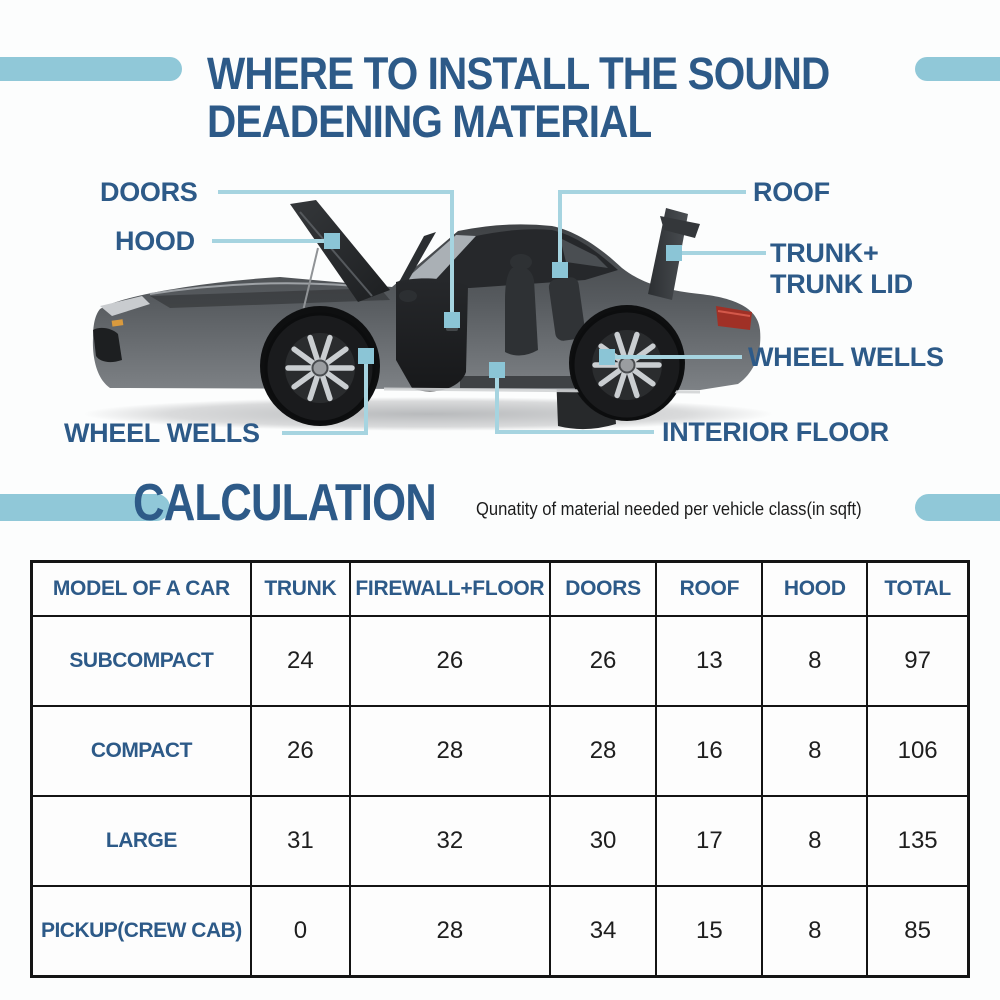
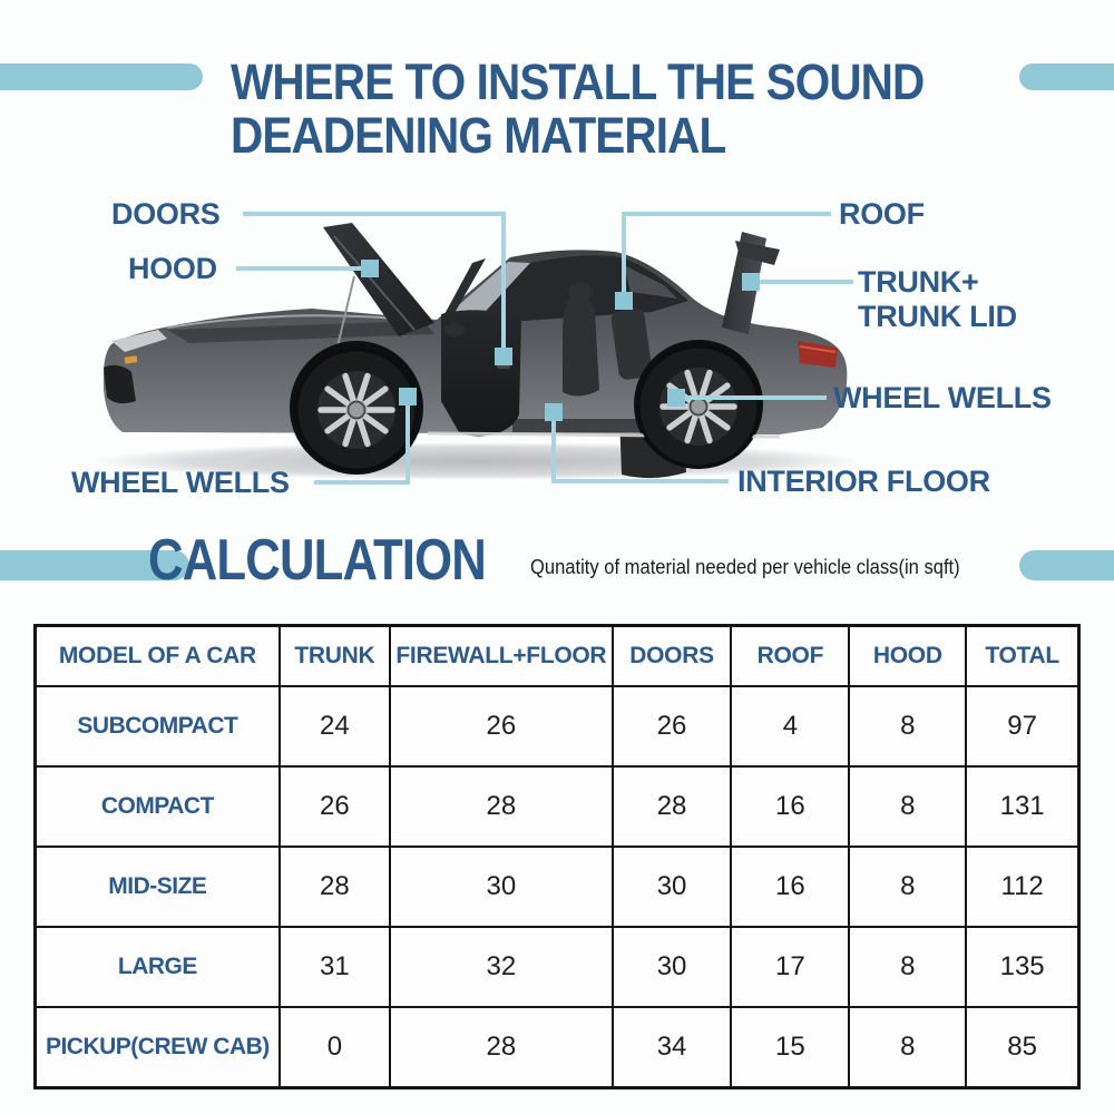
  WHERE TO INSTALL THE SOUND
  DEADENING MATERIAL
  DOORS
  HOOD
  ROOF
  TRUNK+
  TRUNK LID
  WHEEL WELLS
  WHEEL WELLS
  INTERIOR FLOOR
  CALCULATION
  Qunatity of material needed per vehicle class(in sqft)
  MODEL OF A CAR	TRUNK	FIREWALL+FLOOR	DOORS	ROOF	HOOD	TOTAL
- SUBCOMPACT	24	26	26	13	8	97
+ SUBCOMPACT	24	26	26	4	8	97
- COMPACT	26	28	28	16	8	106
+ COMPACT	26	28	28	16	8	131
+ MID-SIZE	28	30	30	16	8	112
  LARGE	31	32	30	17	8	135
  PICKUP(CREW CAB)	0	28	34	15	8	85
